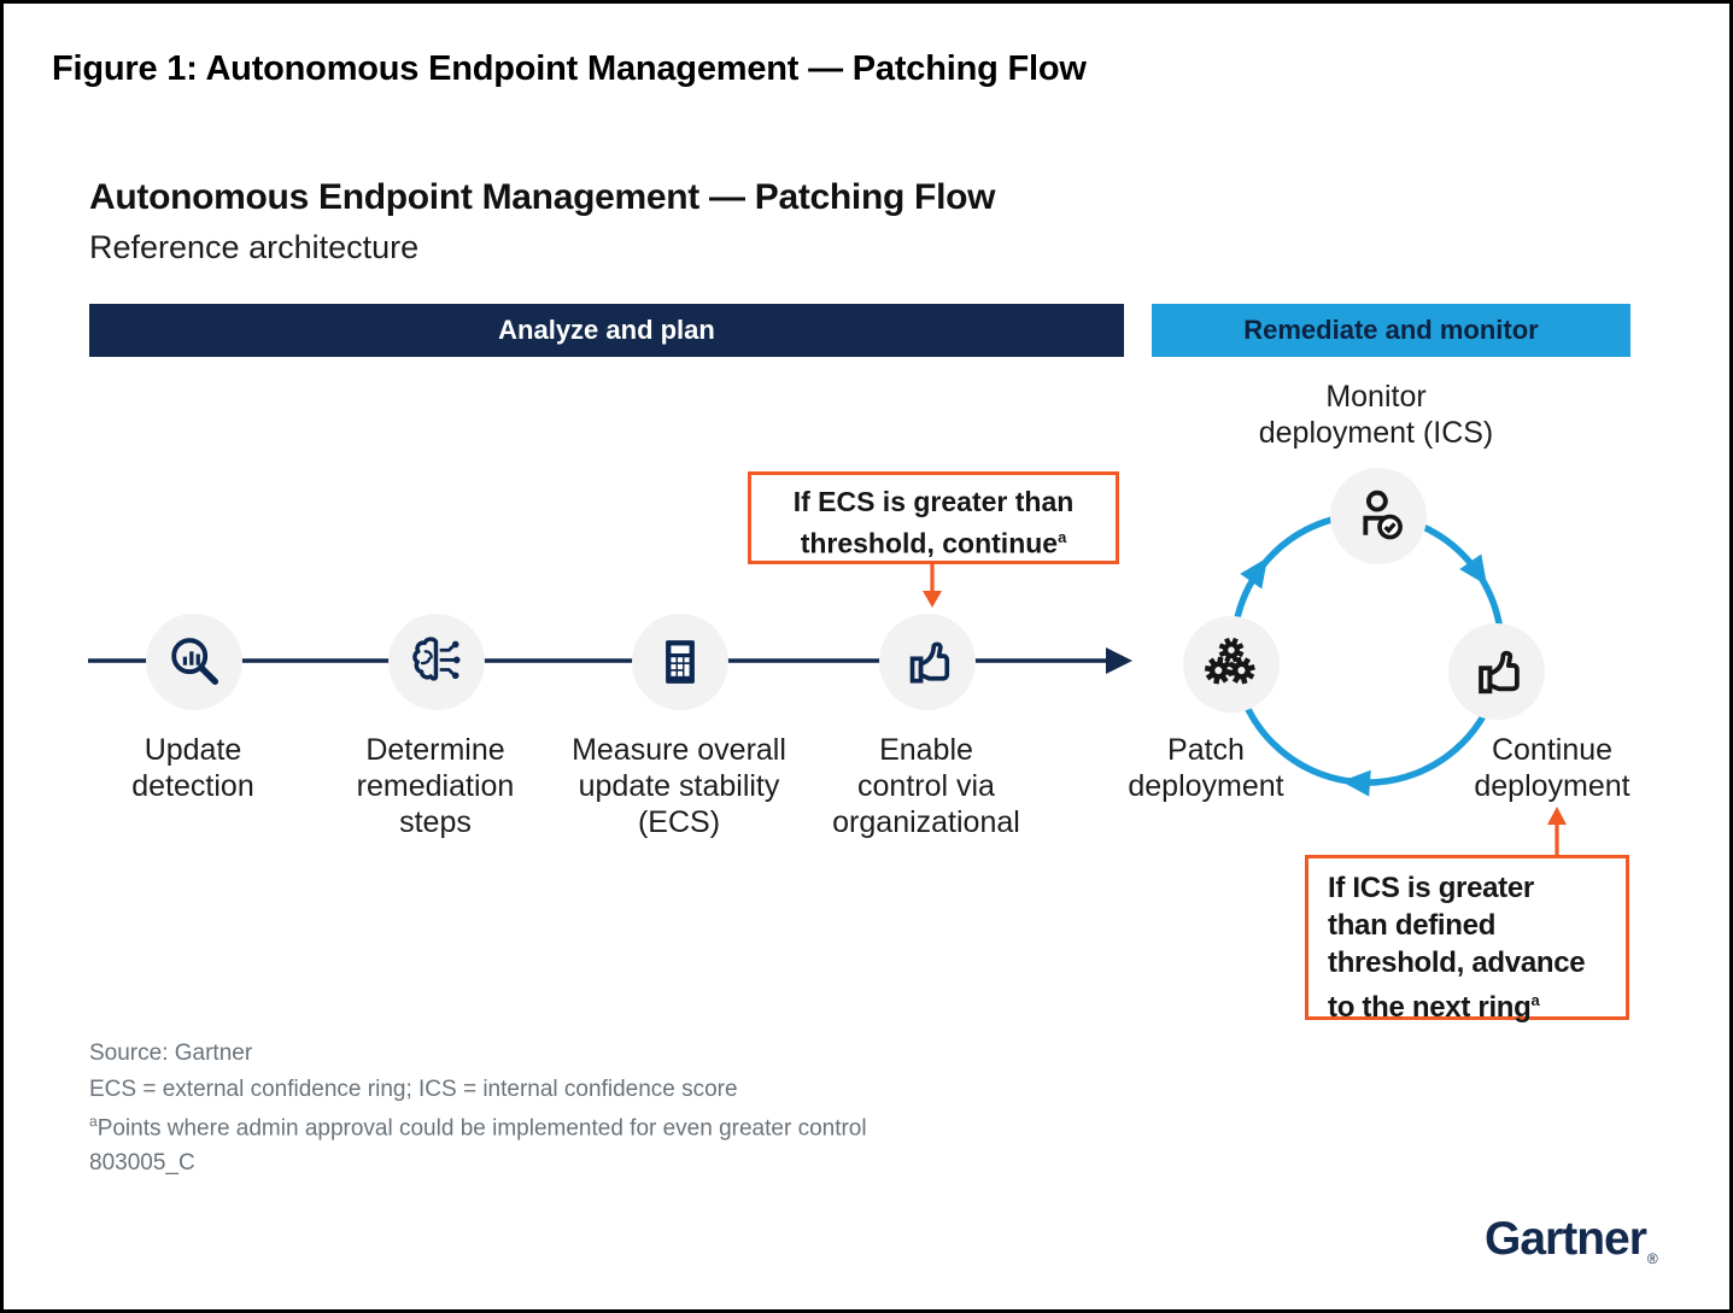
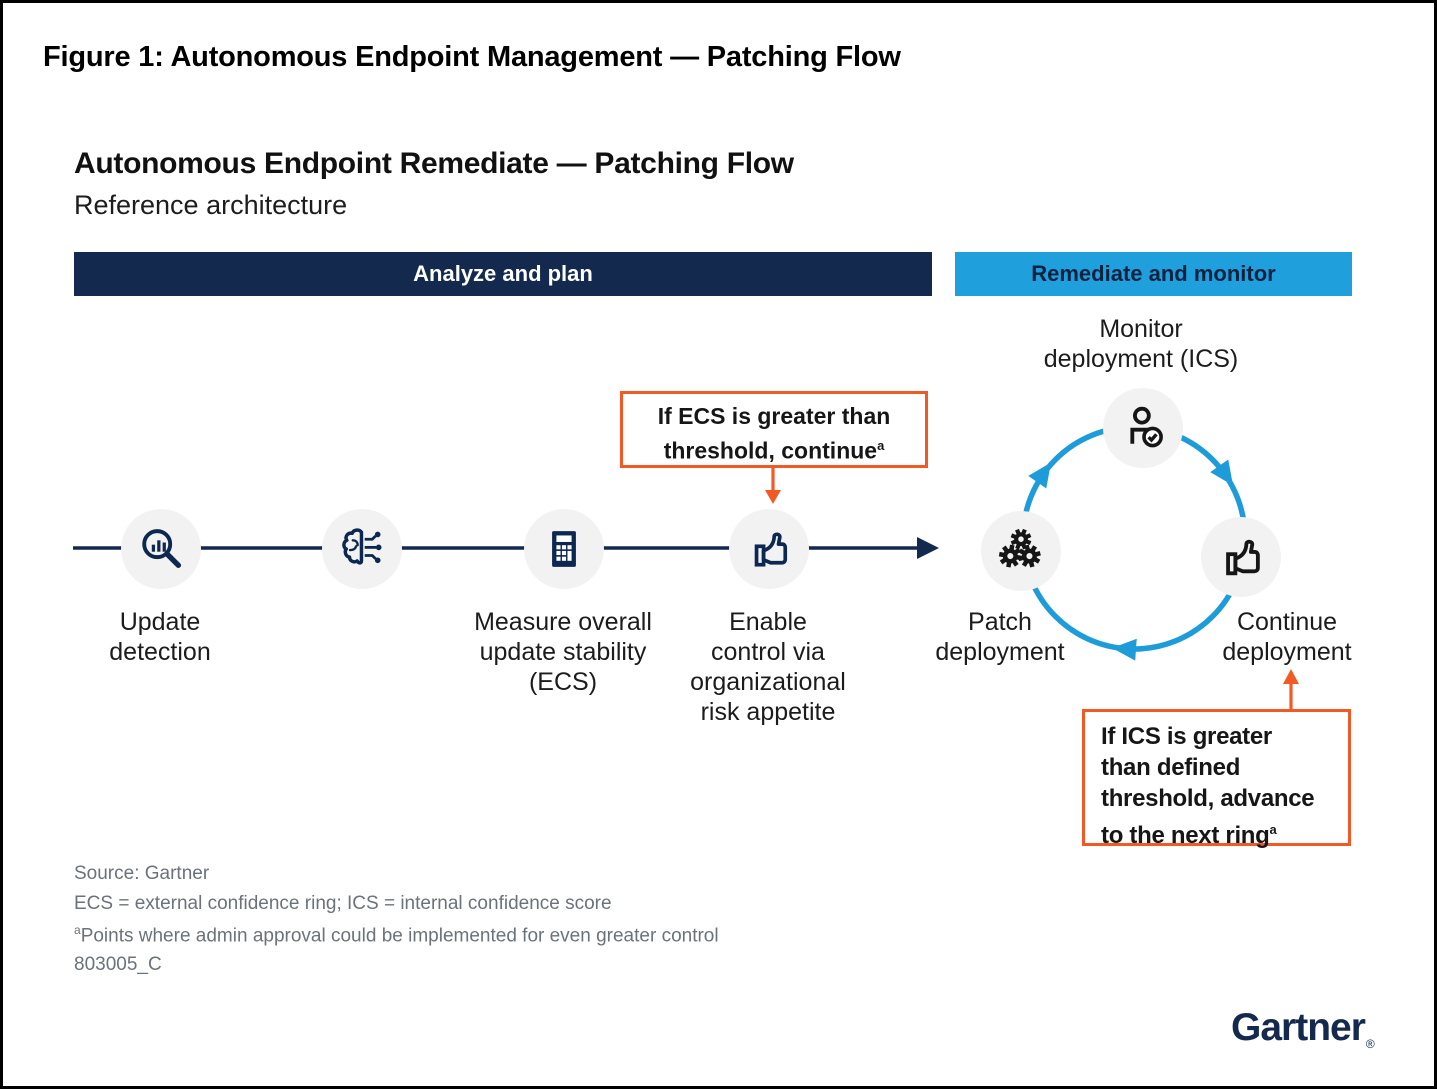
  Figure 1: Autonomous Endpoint Management — Patching Flow
- Autonomous Endpoint Management — Patching Flow
+ Autonomous Endpoint Remediate — Patching Flow
  Reference architecture
  Analyze and plan
  Remediate and monitor
  Update
  detection
- Determine
- remediation
- steps
  Measure overall
  update stability
  (ECS)
  Enable
  control via
  organizational
+ risk appetite
  If ECS is greater than
  threshold, continuea
  Monitor
  deployment (ICS)
  Patch
  deployment
  Continue
  deployment
  If ICS is greater
  than defined
  threshold, advance
  to the next ringa
  Source: Gartner
  ECS = external confidence ring; ICS = internal confidence score
  aPoints where admin approval could be implemented for even greater control
  803005_C
  Gartner®
